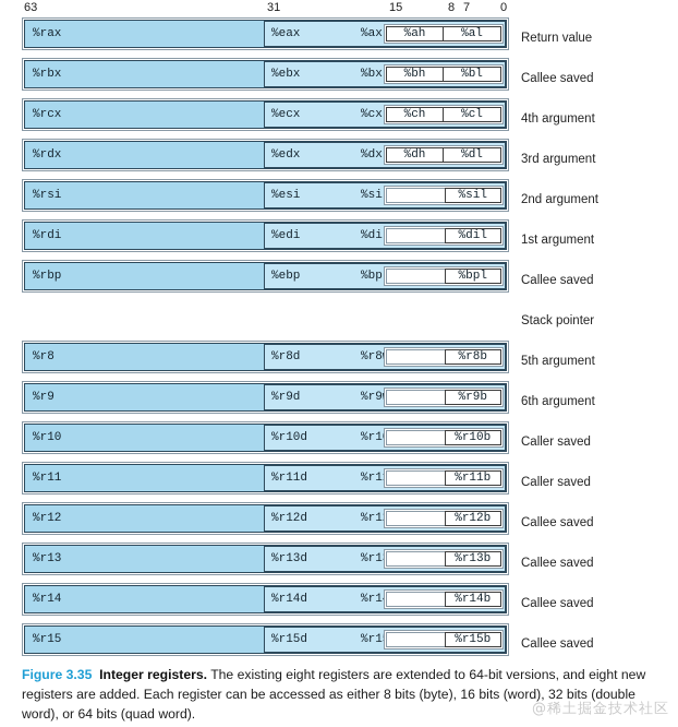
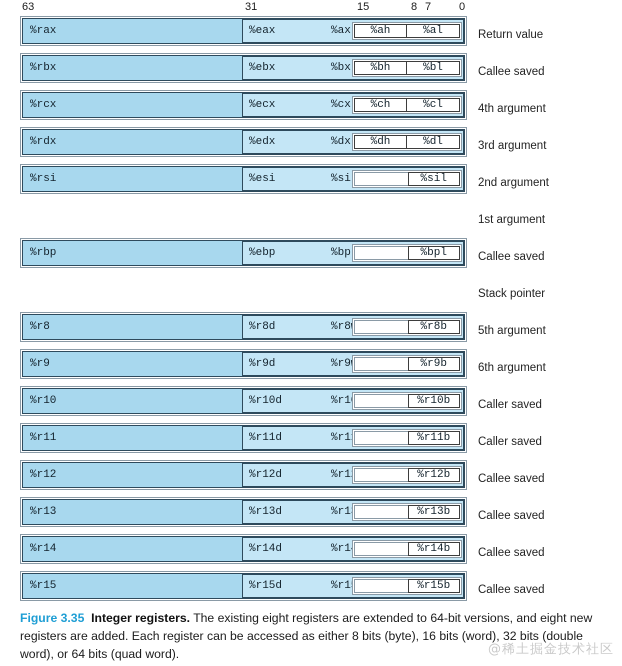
  63
  31
  15
  8
  7
  0
  %rax
  %eax
  %ax
  %ah
  %al
  Return value
  %rbx
  %ebx
  %bx
  %bh
  %bl
  Callee saved
  %rcx
  %ecx
  %cx
  %ch
  %cl
  4th argument
  %rdx
  %edx
  %dx
  %dh
  %dl
  3rd argument
  %rsi
  %esi
  %si
  %sil
  2nd argument
- %rdi
- %edi
- %di
- %dil
  1st argument
  %rbp
  %ebp
  %bp
  %bpl
  Callee saved
  Stack pointer
  %r8
  %r8d
  %r8
  %r8b
  5th argument
  %r9
  %r9d
  %r9
  %r9b
  6th argument
  %r10
  %r10d
  %r10b
  Caller saved
  %r11
  %r11d
  %r11b
  Caller saved
  %r12
  %r12d
  %r12b
  Callee saved
  %r13
  %r13d
  %r13b
  Callee saved
  %r14
  %r14d
  %r14b
  Callee saved
  %r15
  %r15d
  %r15b
  Callee saved
  Figure 3.35 Integer registers. The existing eight registers are extended to 64-bit versions, and eight new registers are added. Each register can be accessed as either 8 bits (byte), 16 bits (word), 32 bits (double word), or 64 bits (quad word).
  @稀土掘金技术社区
